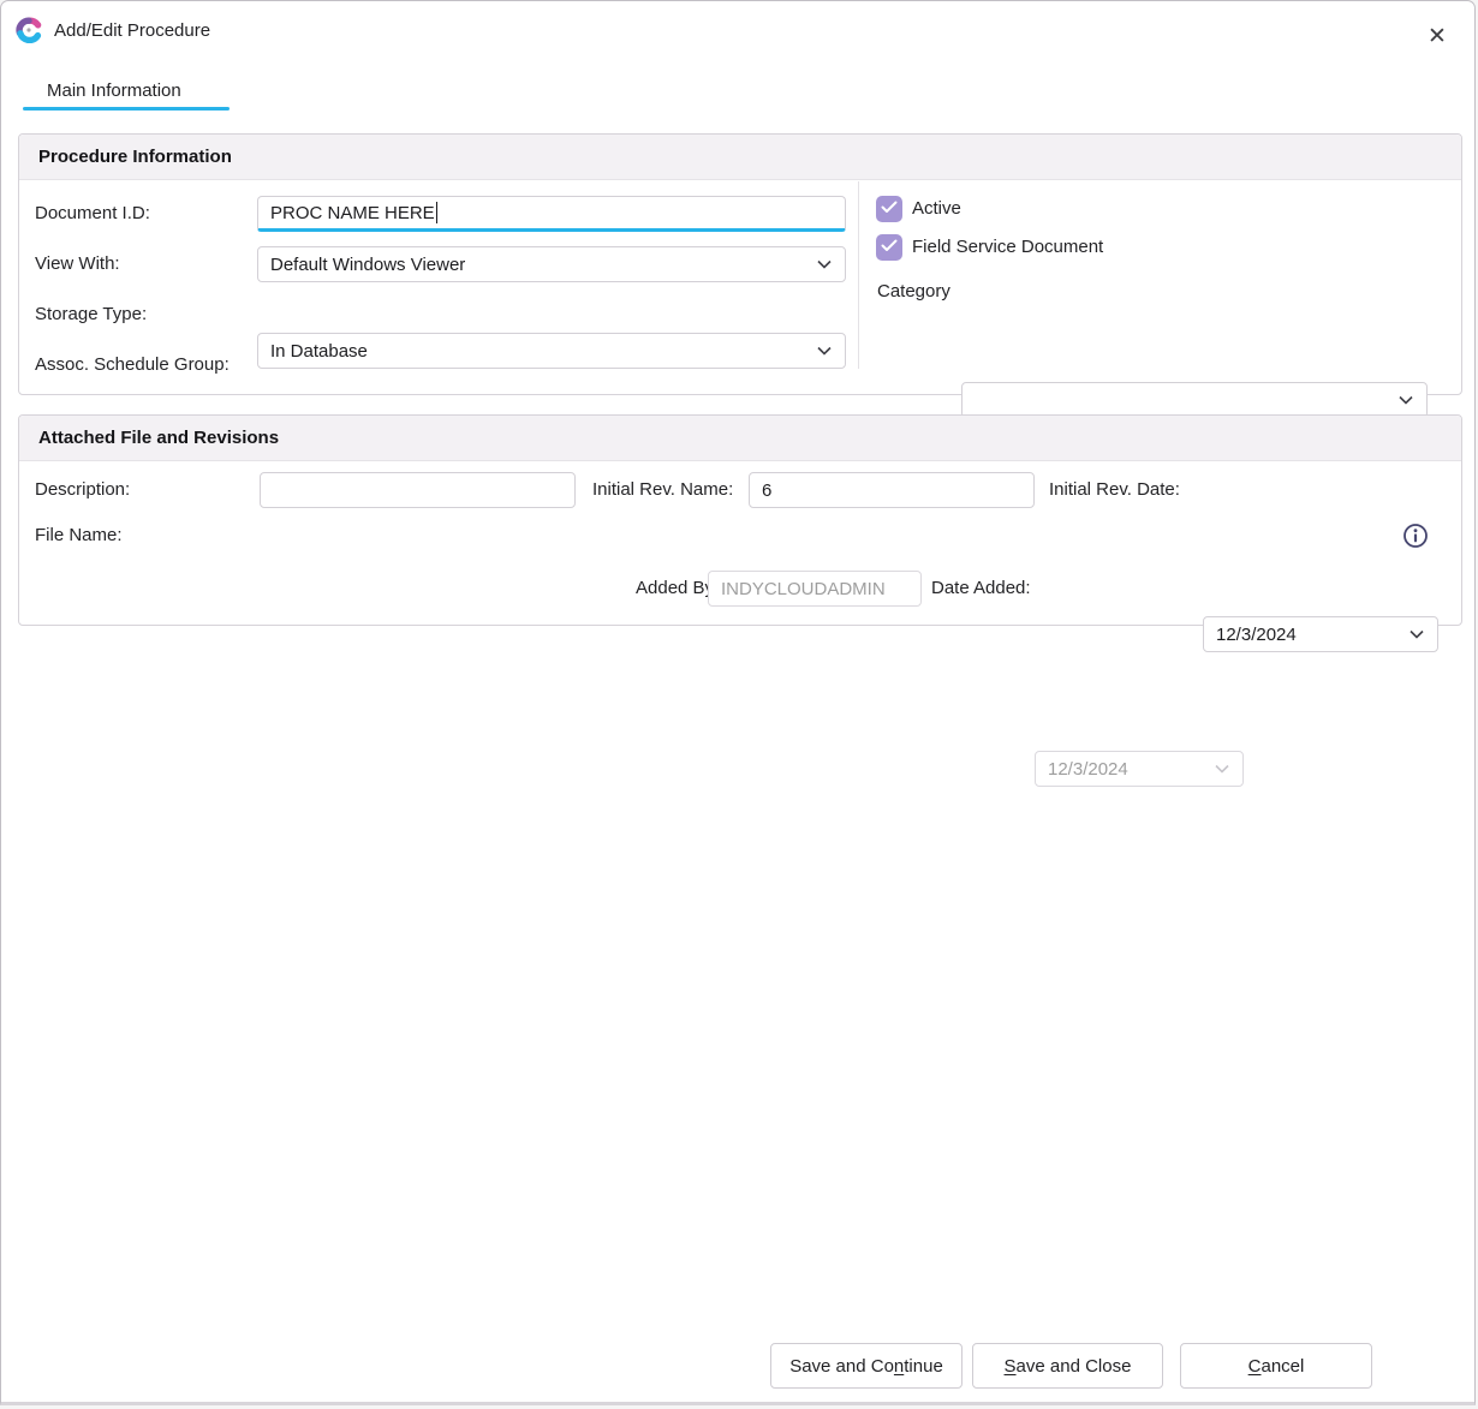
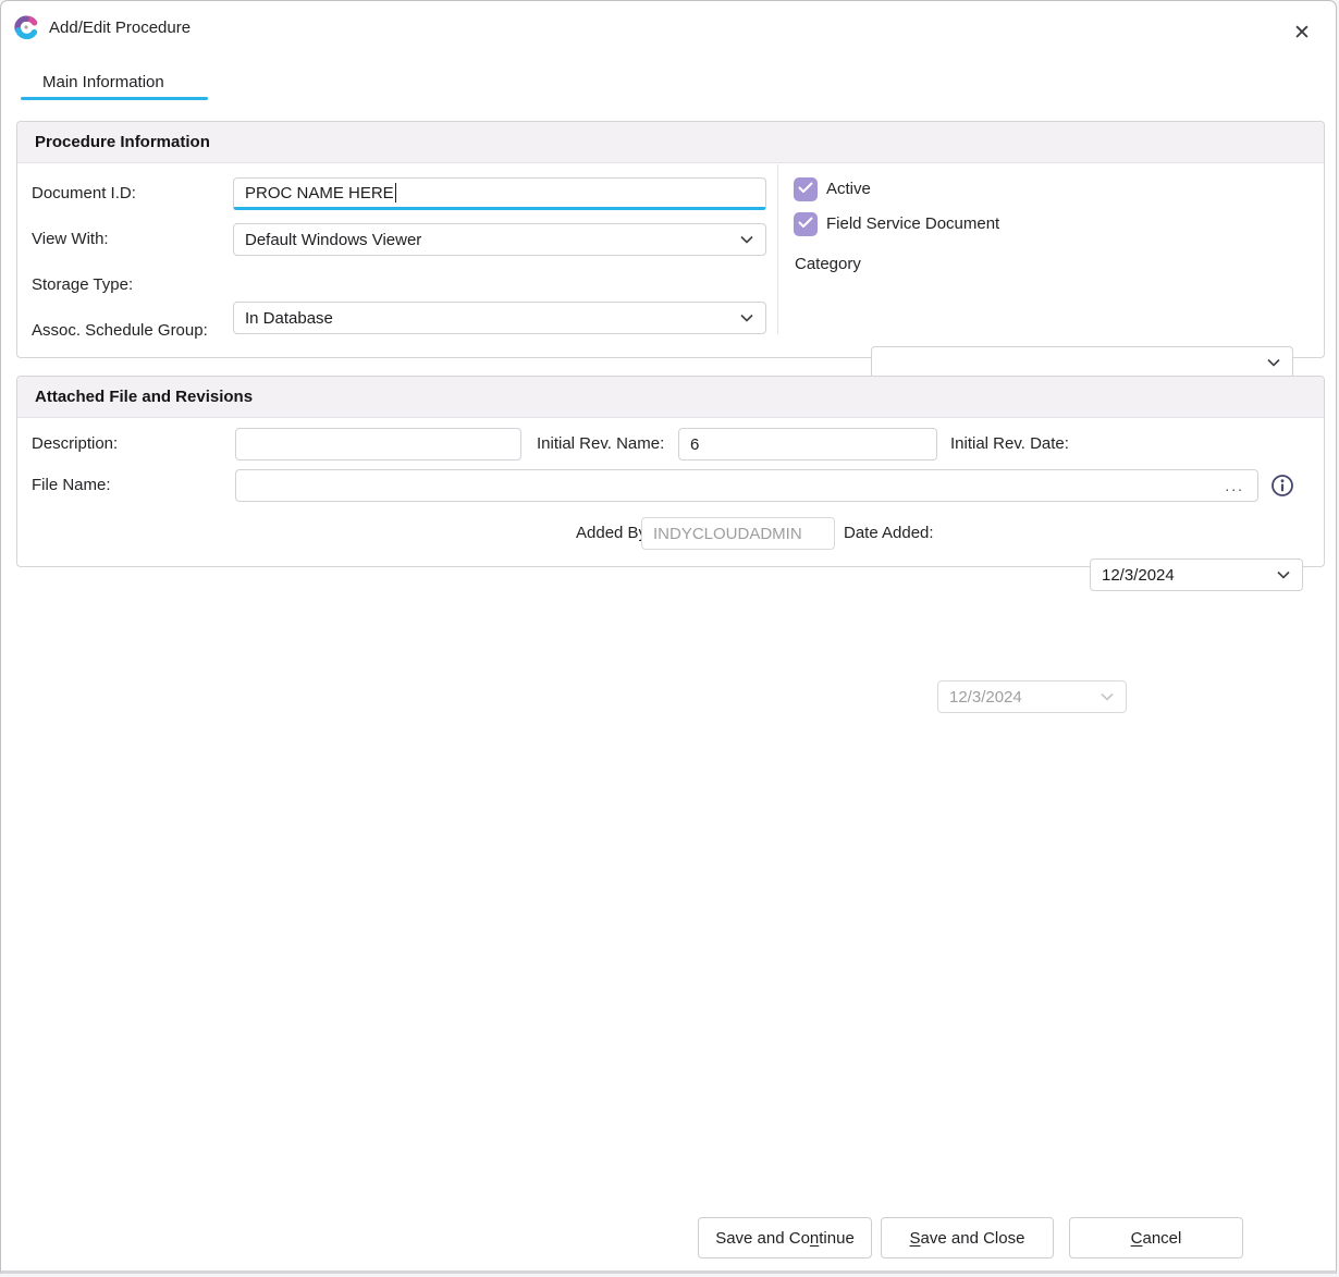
  Add/Edit Procedure
  ✕
  Main Information
  Procedure Information
  Document I.D:
  PROC NAME HERE
  View With:
  Default Windows Viewer
  Storage Type:
  In Database
  Assoc. Schedule Group:
  Active
  Field Service Document
  Category
  Attached File and Revisions
  Description:
  Initial Rev. Name:
  6
  Initial Rev. Date:
  12/3/2024
  File Name:
+ ...
  Added B
  INDYCLOUDADMIN
  Date Added:
  12/3/2024
  Save and Co
  n
  tinue
  S
  ave and Close
  C
  ancel
